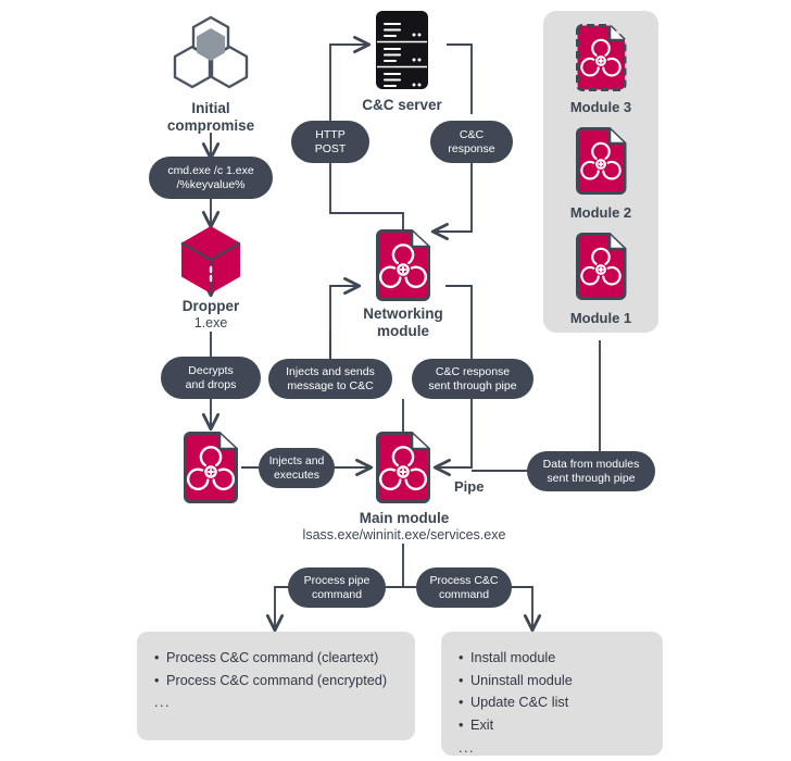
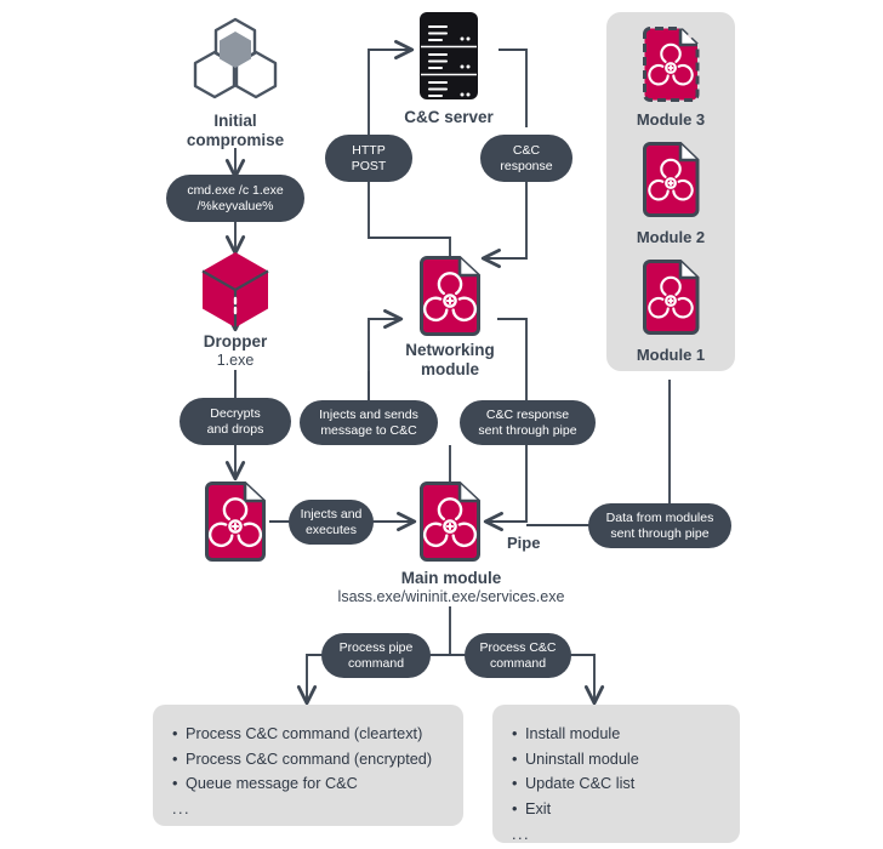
  Module 3
  Module 2
  Module 1
  Initial
  compromise
  cmd.exe /c 1.exe
  /%keyvalue%
  Dropper
  1.exe
  Decrypts
  and drops
  C&C server
  HTTP
  POST
  C&C
  response
  Networking
  module
  Injects and sends
  message to C&C
  C&C response
  sent through pipe
  Injects and
  executes
  Main module
  lsass.exe/wininit.exe/services.exe
  Pipe
  Data from modules
  sent through pipe
  Process pipe
  command
  Process C&C
  command
  • Process C&C command (cleartext)
  • Process C&C command (encrypted)
+ • Queue message for C&C
  ...
  • Install module
  • Uninstall module
  • Update C&C list
  • Exit
  ...
